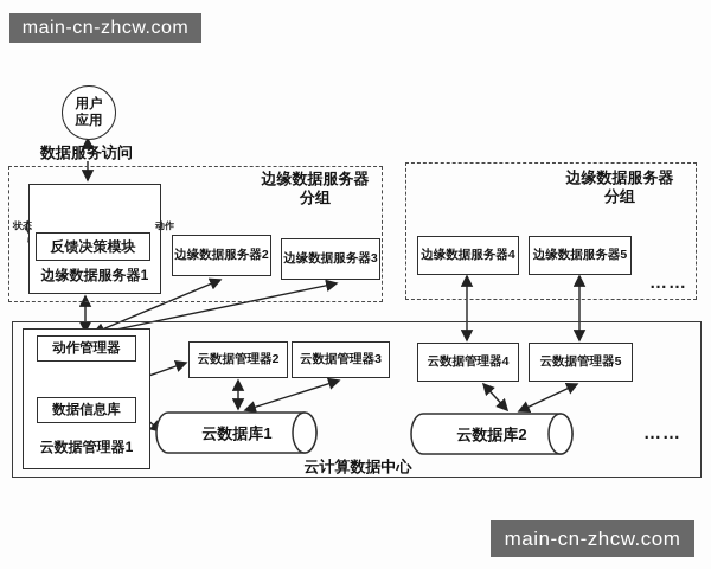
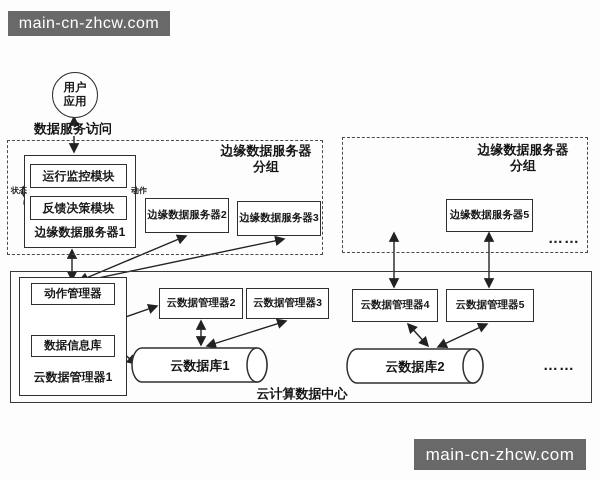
  main-cn-zhcw.com
  main-cn-zhcw.com
  用户
  应用
  数据服务访问
  边缘数据服务器
  分组
  边缘数据服务器1
+ 运行监控模块
  反馈决策模块
  状态
  动作
  边缘数据服务器2
  边缘数据服务器3
  边缘数据服务器
  分组
- 边缘数据服务器4
  边缘数据服务器5
  ……
  云计算数据中心
  云数据管理器1
  动作管理器
  数据信息库
  云数据管理器2
  云数据管理器3
  云数据管理器4
  云数据管理器5
  云数据库1
  云数据库2
  ……
